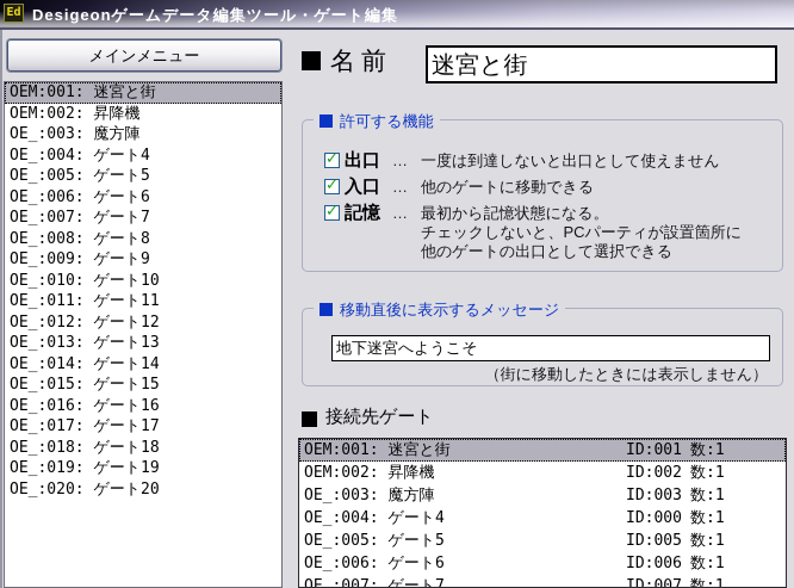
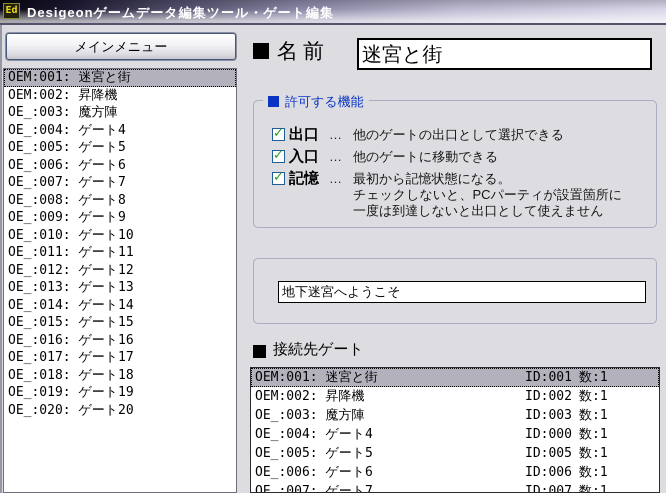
  Ed
  Desigeonゲームデータ編集ツール・ゲート編集
  メインメニュー
  OEM:001: 迷宮と街
  OEM:002: 昇降機
  OE_:003: 魔方陣
  OE_:004: ゲート4
  OE_:005: ゲート5
  OE_:006: ゲート6
  OE_:007: ゲート7
  OE_:008: ゲート8
  OE_:009: ゲート9
  OE_:010: ゲート10
  OE_:011: ゲート11
  OE_:012: ゲート12
  OE_:013: ゲート13
  OE_:014: ゲート14
  OE_:015: ゲート15
  OE_:016: ゲート16
  OE_:017: ゲート17
  OE_:018: ゲート18
  OE_:019: ゲート19
  OE_:020: ゲート20
  名前
  迷宮と街
  許可する機能
  ✓
  出口
  …
- 一度は到達しないと出口として使えません
+ 他のゲートの出口として選択できる
  ✓
  入口
  …
  他のゲートに移動できる
  ✓
  記憶
  …
  最初から記憶状態になる。
  チェックしないと、PCパーティが設置箇所に
- 他のゲートの出口として選択できる
+ 一度は到達しないと出口として使えません
- 移動直後に表示するメッセージ
  地下迷宮へようこそ
- （街に移動したときには表示しません）
  接続先ゲート
  OEM:001: 迷宮と街
  ID:001
  数:1
  OEM:002: 昇降機
  ID:002
  数:1
  OE_:003: 魔方陣
  ID:003
  数:1
  OE_:004: ゲート4
  ID:000
  数:1
  OE_:005: ゲート5
  ID:005
  数:1
  OE_:006: ゲート6
  ID:006
  数:1
  OE_:007: ゲート7
  ID:007
  数:1
